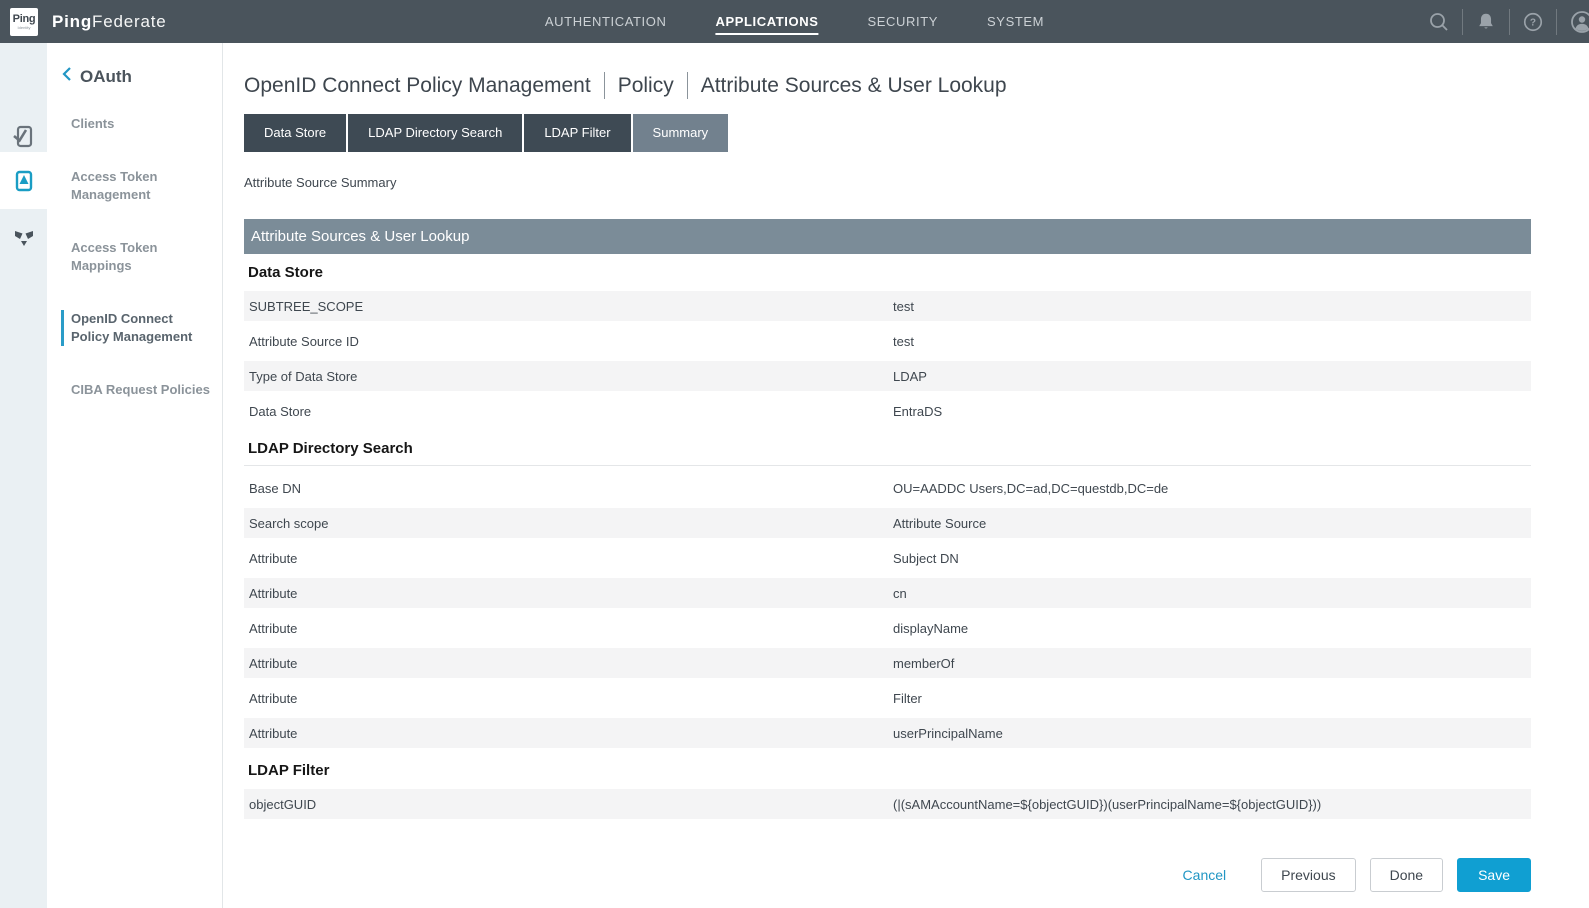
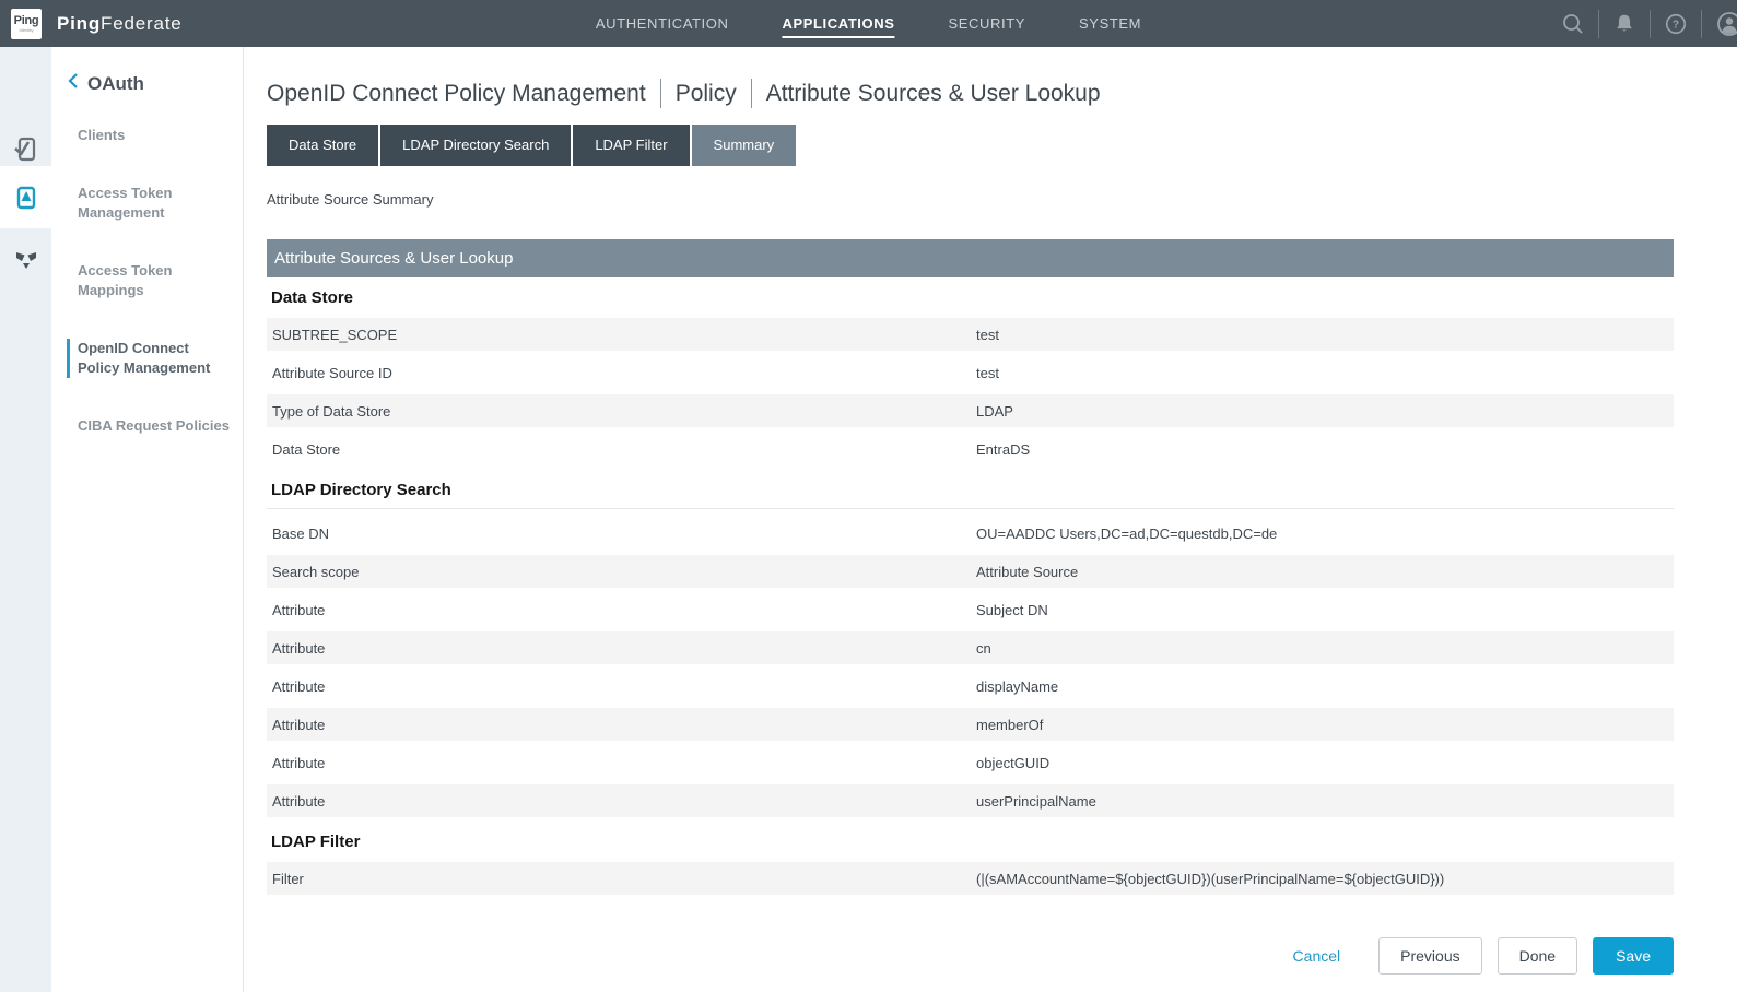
  Ping
  PingFederate
  AUTHENTICATION
  APPLICATIONS
  SECURITY
  SYSTEM
  ?
  OAuth
  Clients
  Access Token Management
  Access Token Mappings
  OpenID Connect Policy Management
  CIBA Request Policies
  OpenID Connect Policy Management
  Policy
  Attribute Sources & User Lookup
  Data Store
  LDAP Directory Search
  LDAP Filter
  Summary
  Attribute Source Summary
  Attribute Sources & User Lookup
  Data Store
  SUBTREE_SCOPE
  test
  Attribute Source ID
  test
  Type of Data Store
  LDAP
  Data Store
  EntraDS
  LDAP Directory Search
  Base DN
  OU=AADDC Users,DC=ad,DC=questdb,DC=de
  Search scope
  Attribute Source
  Attribute
  Subject DN
  Attribute
  cn
  Attribute
  displayName
  Attribute
  memberOf
  Attribute
- Filter
+ objectGUID
  Attribute
  userPrincipalName
  LDAP Filter
- objectGUID
+ Filter
  (|(sAMAccountName=${objectGUID})(userPrincipalName=${objectGUID}))
  Cancel
  Previous
  Done
  Save
